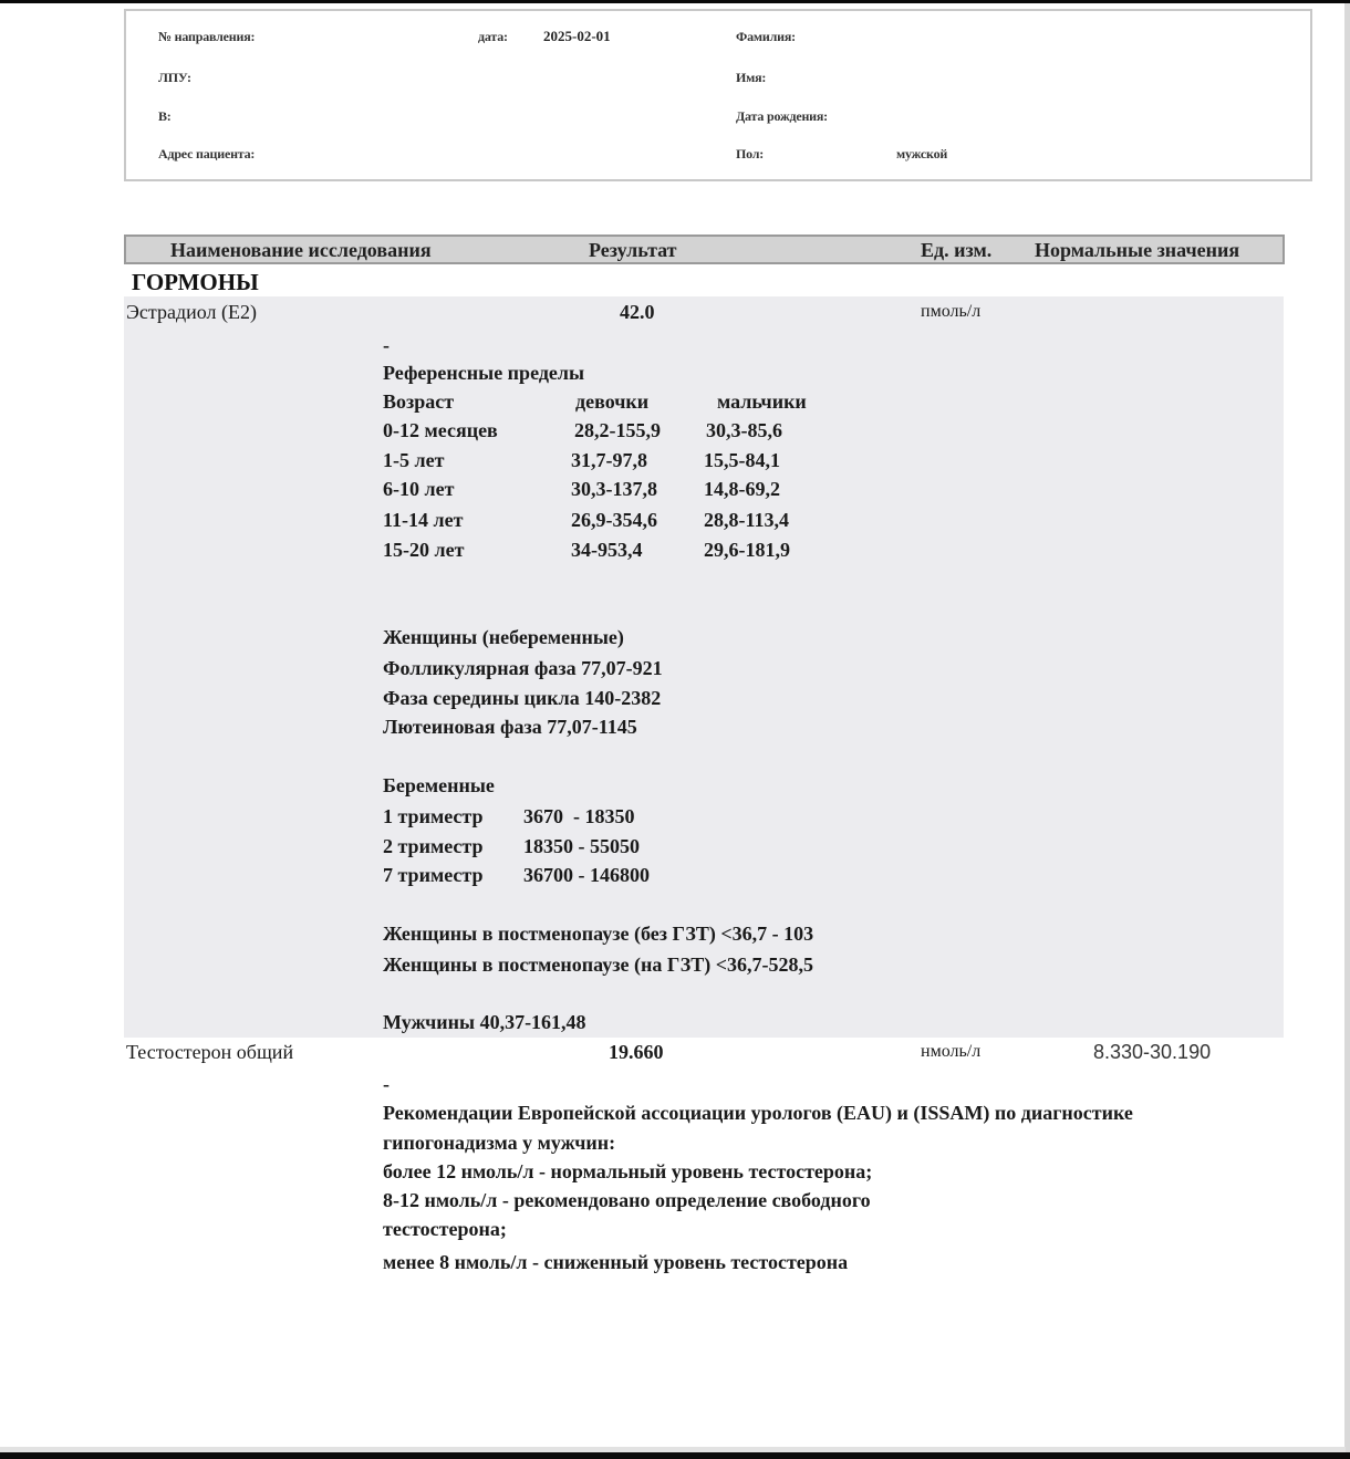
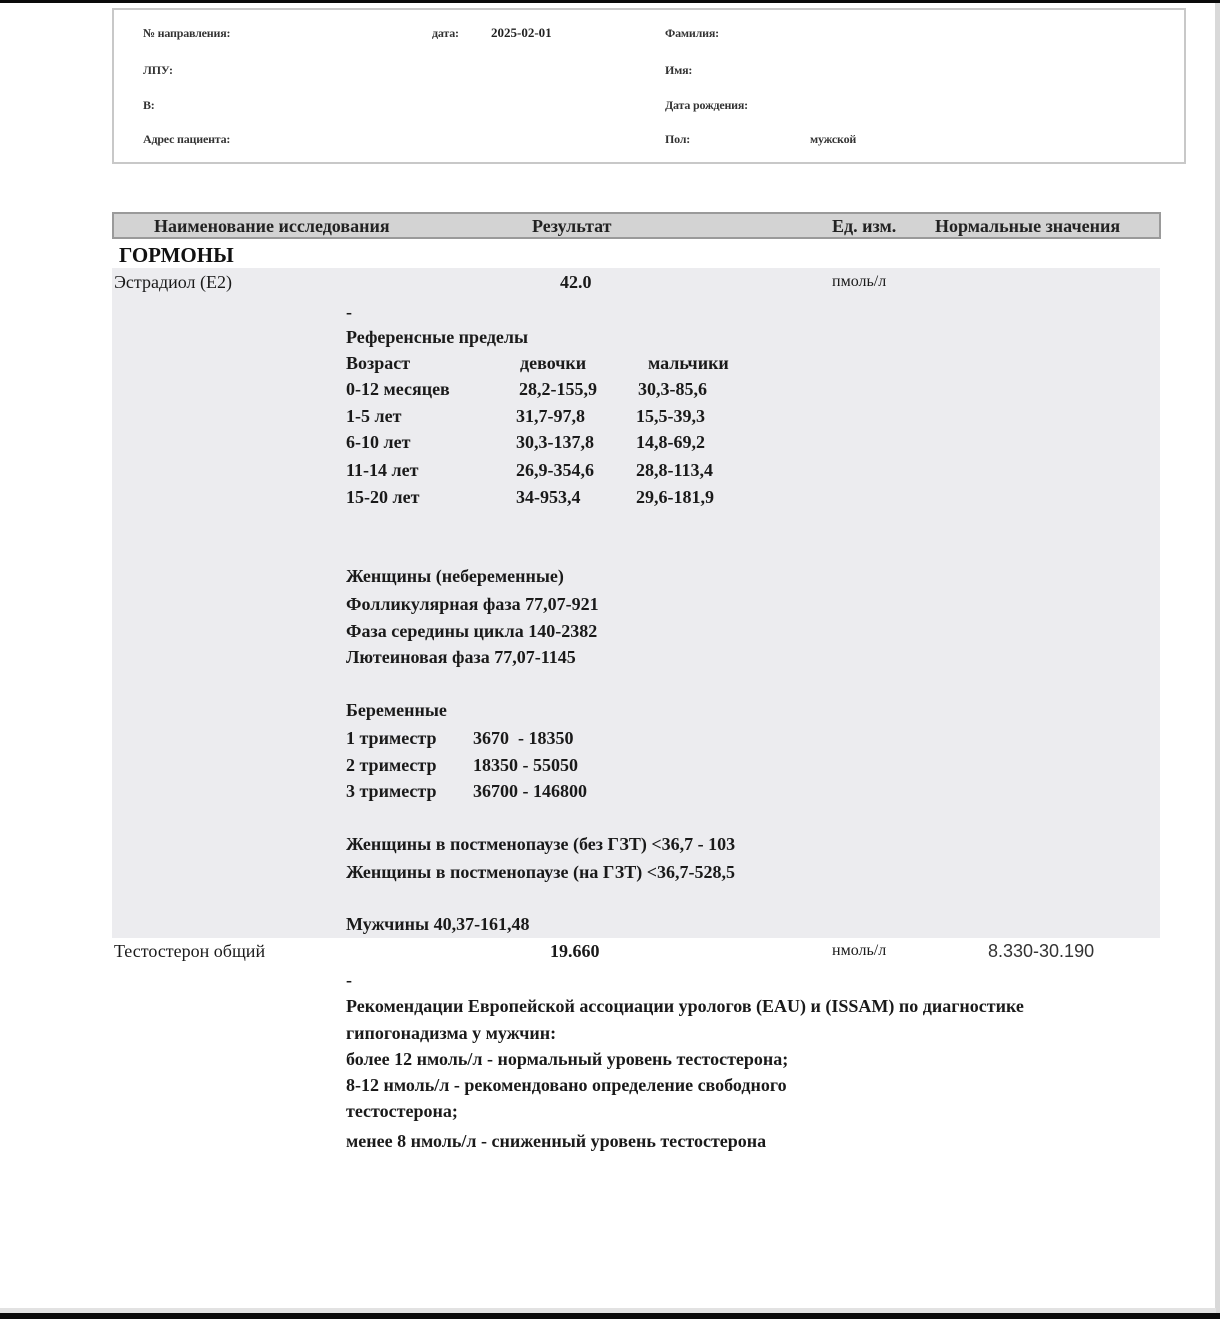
  № направления:
  дата:
  2025-02-01
  ЛПУ:
  В:
  Адрес пациента:
  Фамилия:
  Имя:
  Дата рождения:
  Пол:
  мужской
  Наименование исследования
  Результат
  Ед. изм.
  Нормальные значения
  ГОРМОНЫ
  Эстрадиол (Е2)
  42.0
  пмоль/л
  -
  Референсные пределы
  Возраст
  девочки
  мальчики
  0-12 месяцев
  28,2-155,9
  30,3-85,6
  1-5 лет
  31,7-97,8
- 15,5-84,1
+ 15,5-39,3
  6-10 лет
  30,3-137,8
  14,8-69,2
  11-14 лет
  26,9-354,6
  28,8-113,4
  15-20 лет
  34-953,4
  29,6-181,9
  Женщины (небеременные)
  Фолликулярная фаза 77,07-921
  Фаза середины цикла 140-2382
  Лютеиновая фаза 77,07-1145
  Беременные
  1 триместр
  3670 - 18350
  2 триместр
  18350 - 55050
- 7 триместр
+ 3 триместр
  36700 - 146800
  Женщины в постменопаузе (без ГЗТ) <36,7 - 103
  Женщины в постменопаузе (на ГЗТ) <36,7-528,5
  Мужчины 40,37-161,48
  Тестостерон общий
  19.660
  нмоль/л
  8.330-30.190
  -
  Рекомендации Европейской ассоциации урологов (EAU) и (ISSAM) по диагностике
  гипогонадизма у мужчин:
  более 12 нмоль/л - нормальный уровень тестостерона;
  8-12 нмоль/л - рекомендовано определение свободного
  тестостерона;
  менее 8 нмоль/л - сниженный уровень тестостерона
